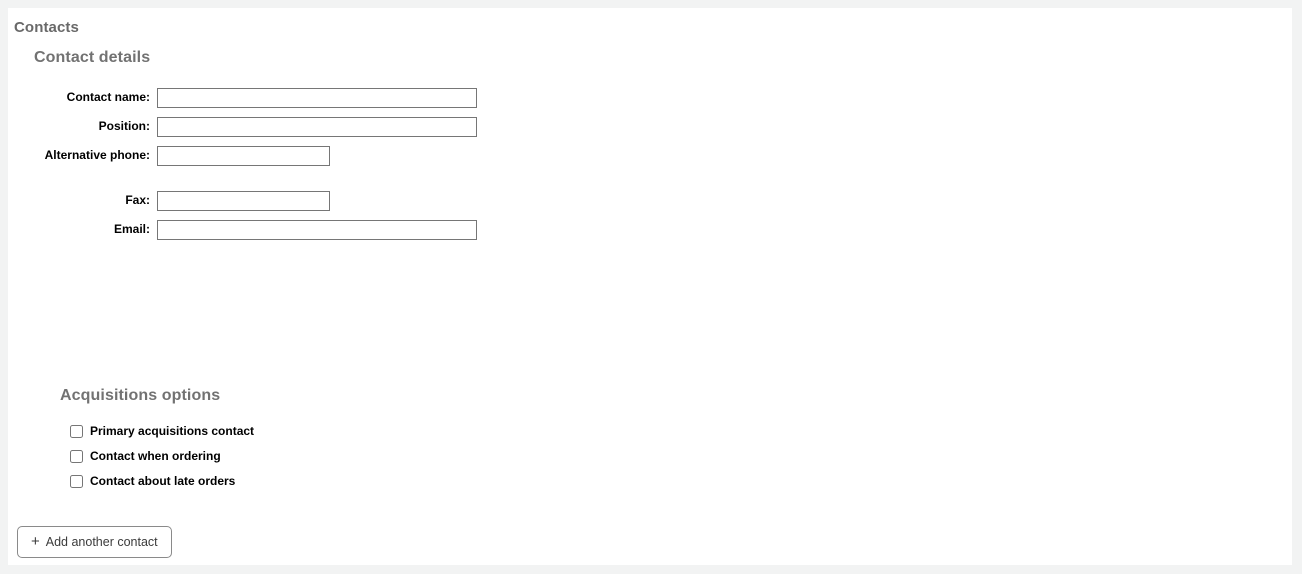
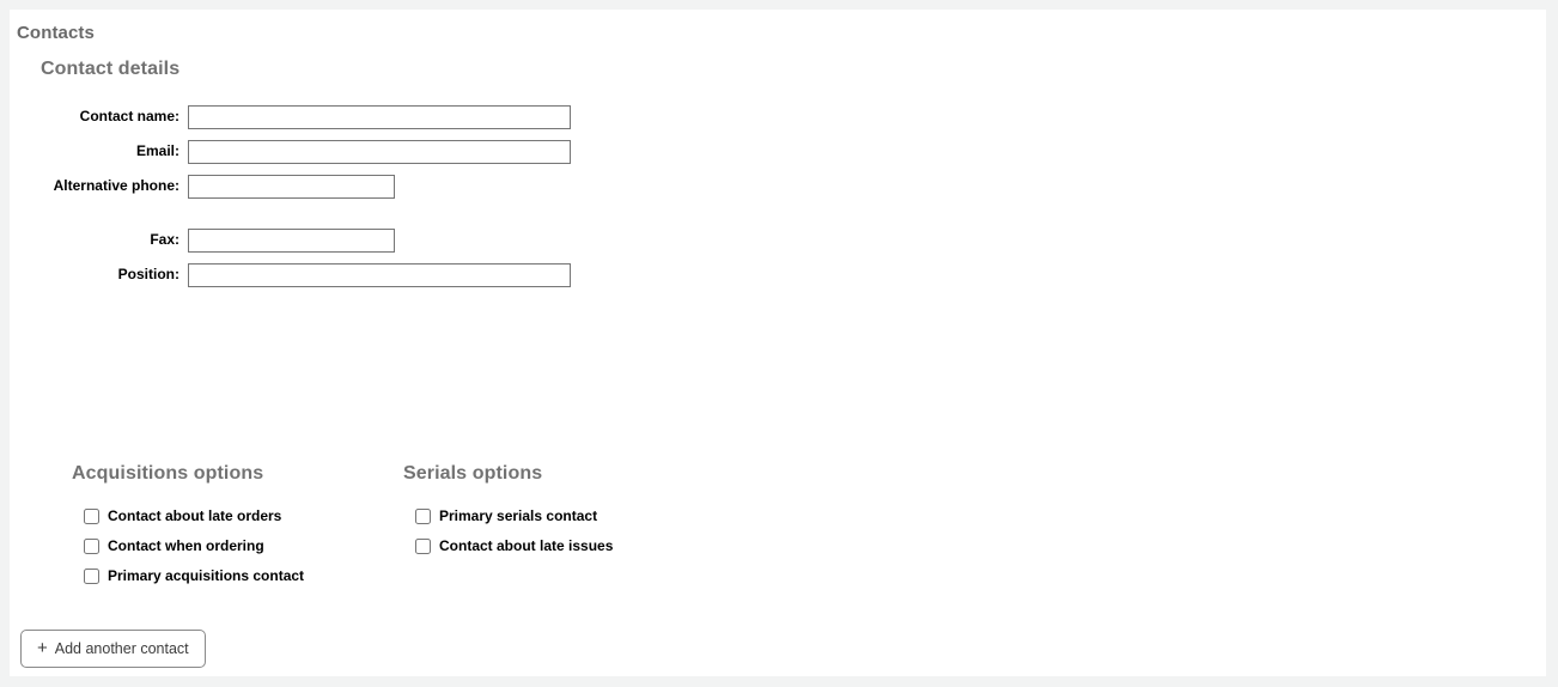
  Contacts
  Contact details
  Contact name:
- Position:
+ Email:
  Alternative phone:
  Fax:
- Email:
+ Position:
  Acquisitions options
- Primary acquisitions contact
+ Contact about late orders
  Contact when ordering
- Contact about late orders
+ Primary acquisitions contact
+ Serials options
+ Primary serials contact
+ Contact about late issues
  +
  Add another contact
